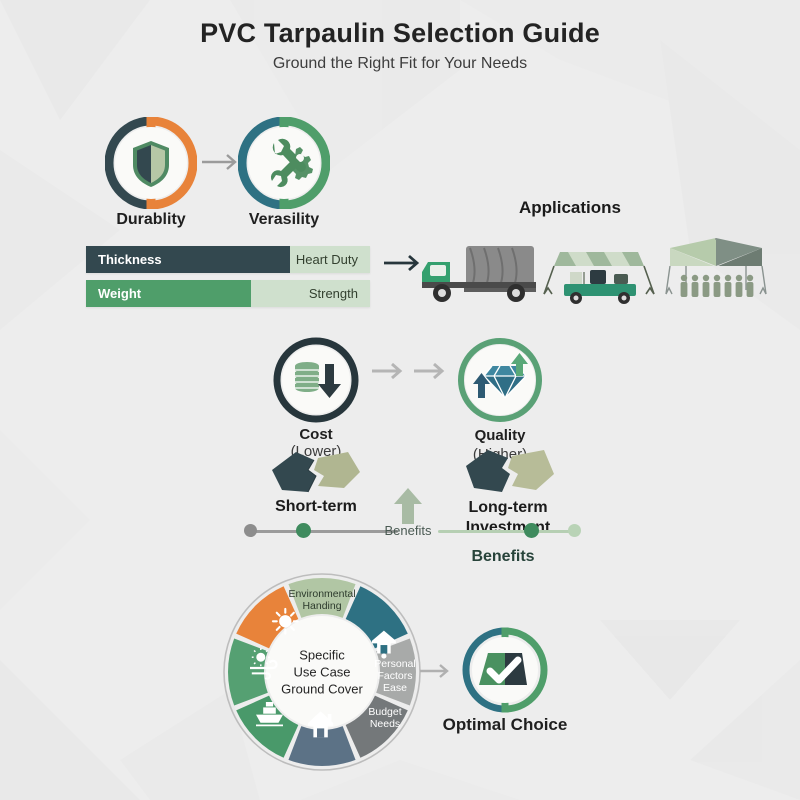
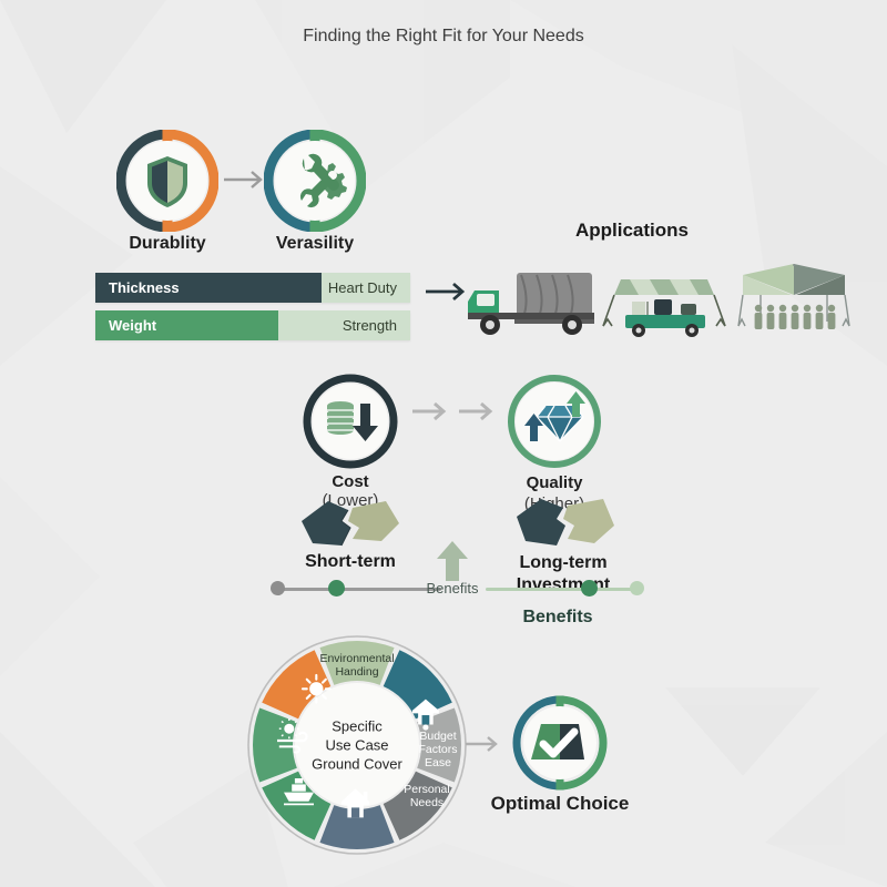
- PVC Tarpaulin Selection Guide
- Ground the Right Fit for Your Needs
+ Finding the Right Fit for Your Needs
  Durablity
  Verasility
  Thickness
  Heart Duty
  Weight
  Strength
  Applications
  Cost (Lower)
  Quality
  Short-term
  Long-term
  Investmnt
  Benefits
  Benefits
  Specific
  Use Case
  Ground Cover
  Environmental
  Handing
- Personal
+ Budget
  Factors
  Ease
- Budget
+ Personal
  Needs
  Optimal Choice
